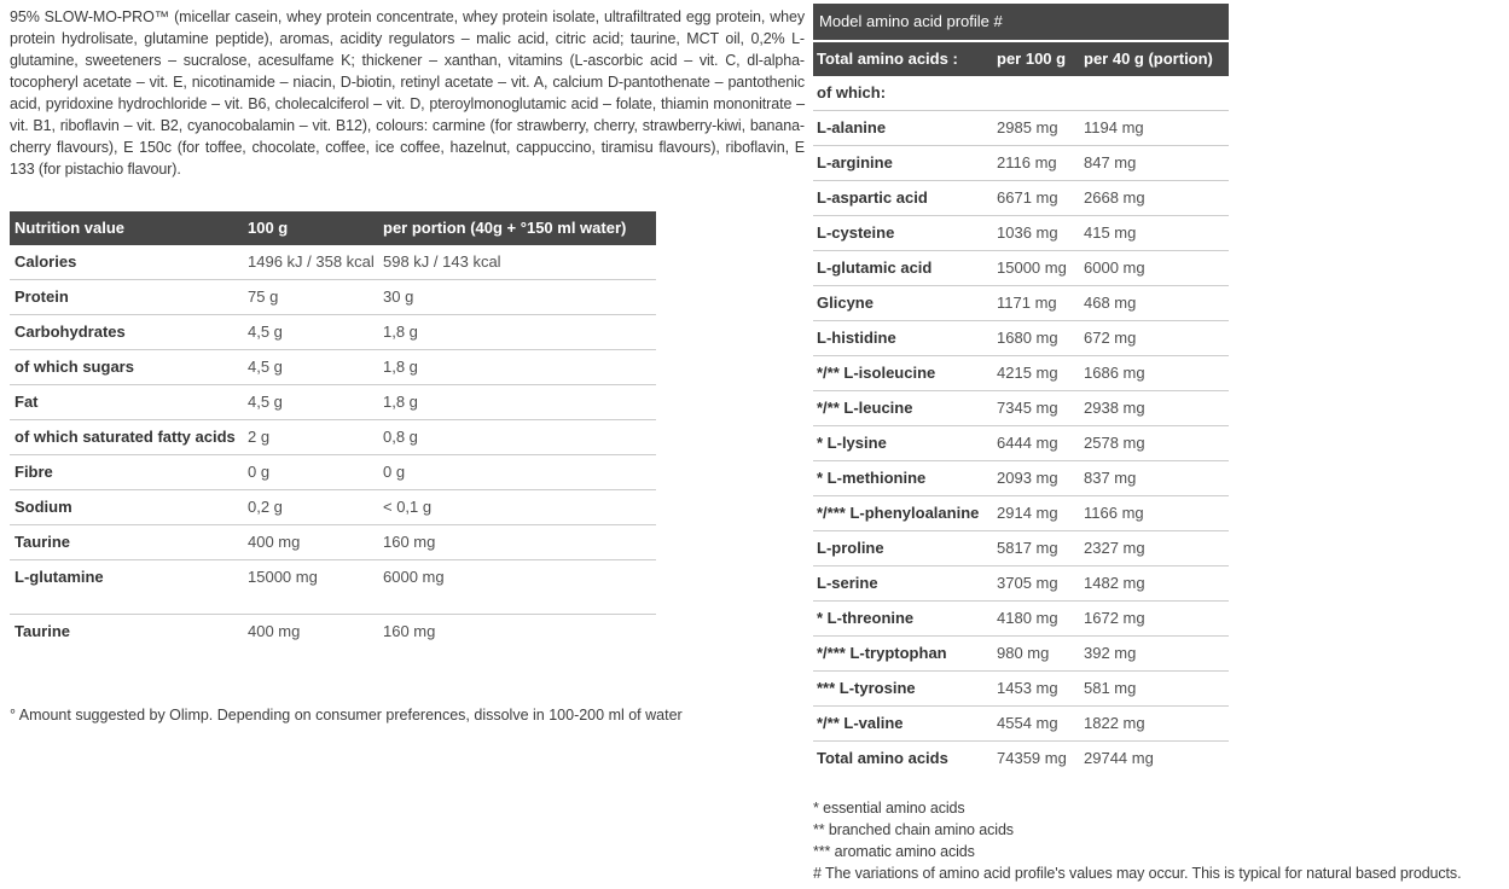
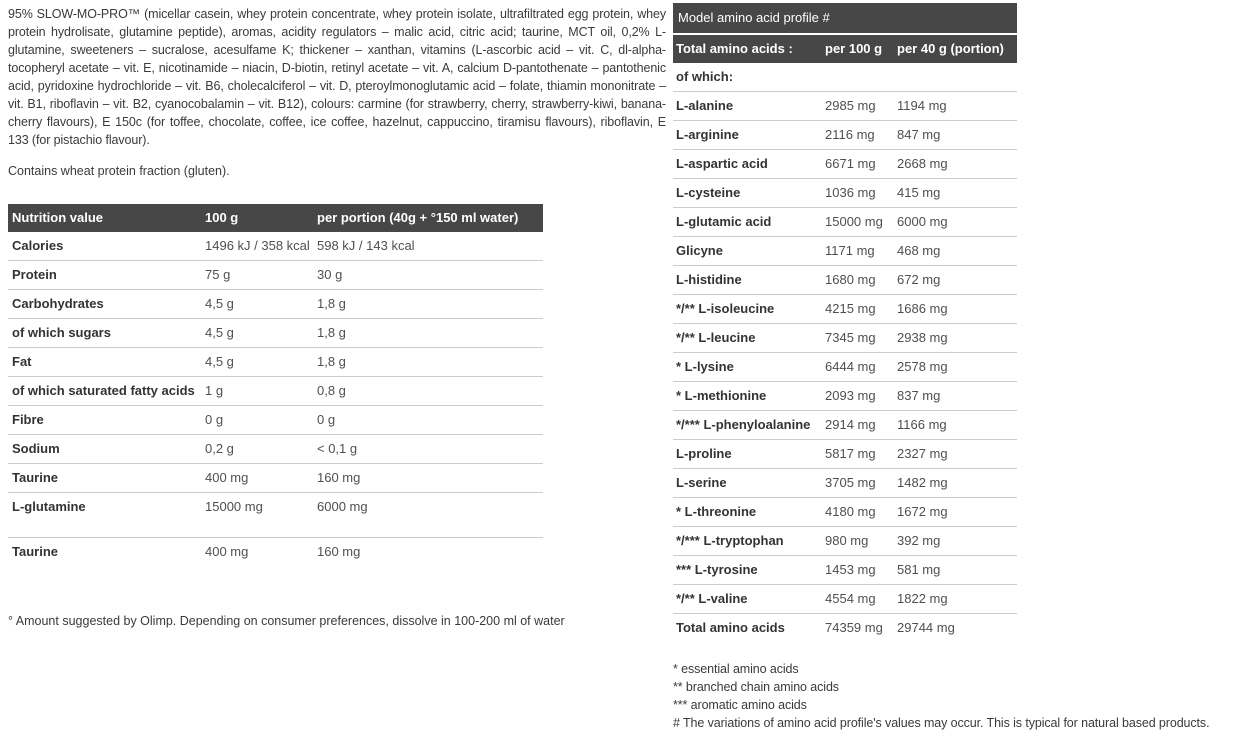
  95% SLOW-MO-PRO™ (micellar casein, whey protein concentrate, whey protein isolate, ultrafiltrated egg protein, whey protein hydrolisate, glutamine peptide), aromas, acidity regulators – malic acid, citric acid; taurine, MCT oil, 0,2% L-glutamine, sweeteners – sucralose, acesulfame K; thickener – xanthan, vitamins (L-ascorbic acid – vit. C, dl-alpha-tocopheryl acetate – vit. E, nicotinamide – niacin, D-biotin, retinyl acetate – vit. A, calcium D-pantothenate – pantothenic acid, pyridoxine hydrochloride – vit. B6, cholecalciferol – vit. D, pteroylmonoglutamic acid – folate, thiamin mononitrate – vit. B1, riboflavin – vit. B2, cyanocobalamin – vit. B12), colours: carmine (for strawberry, cherry, strawberry-kiwi, banana-cherry flavours), E 150c (for toffee, chocolate, coffee, ice coffee, hazelnut, cappuccino, tiramisu flavours), riboflavin, E 133 (for pistachio flavour).
+ Contains wheat protein fraction (gluten).
  Nutrition value
  100 g
  per portion (40g + °150 ml water)
  Calories
  1496 kJ / 358 kcal
  598 kJ / 143 kcal
  Protein
  75 g
  30 g
  Carbohydrates
  4,5 g
  1,8 g
  of which sugars
  4,5 g
  1,8 g
  Fat
  4,5 g
  1,8 g
  of which saturated fatty acids
- 2 g
+ 1 g
  0,8 g
  Fibre
  0 g
  0 g
  Sodium
  0,2 g
  < 0,1 g
  Taurine
  400 mg
  160 mg
  L-glutamine
  15000 mg
  6000 mg
  Taurine
  400 mg
  160 mg
  ° Amount suggested by Olimp. Depending on consumer preferences, dissolve in 100-200 ml of water
  Model amino acid profile #
  Total amino acids :
  per 100 g
  per 40 g (portion)
  of which:
  L-alanine
  2985 mg
  1194 mg
  L-arginine
  2116 mg
  847 mg
  L-aspartic acid
  6671 mg
  2668 mg
  L-cysteine
  1036 mg
  415 mg
  L-glutamic acid
  15000 mg
  6000 mg
  Glicyne
  1171 mg
  468 mg
  L-histidine
  1680 mg
  672 mg
  */** L-isoleucine
  4215 mg
  1686 mg
  */** L-leucine
  7345 mg
  2938 mg
  * L-lysine
  6444 mg
  2578 mg
  * L-methionine
  2093 mg
  837 mg
  */*** L-phenyloalanine
  2914 mg
  1166 mg
  L-proline
  5817 mg
  2327 mg
  L-serine
  3705 mg
  1482 mg
  * L-threonine
  4180 mg
  1672 mg
  */*** L-tryptophan
  980 mg
  392 mg
  *** L-tyrosine
  1453 mg
  581 mg
  */** L-valine
  4554 mg
  1822 mg
  Total amino acids
  74359 mg
  29744 mg
  * essential amino acids
  ** branched chain amino acids
  *** aromatic amino acids
  # The variations of amino acid profile's values may occur. This is typical for natural based products.
